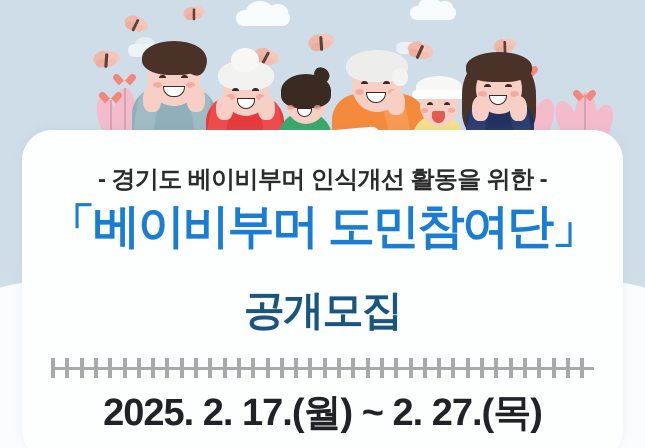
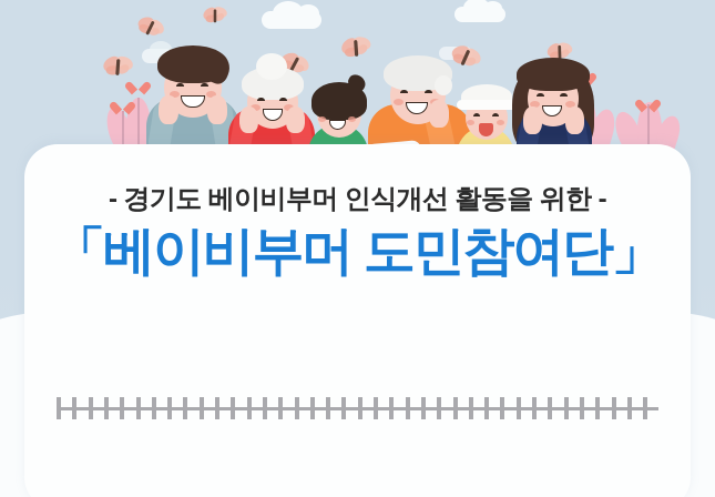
  - 경기도 베이비부머 인식개선 활동을 위한 -
  「베이비부머 도민참여단」
- 공개모집
- 2025. 2. 17.(월) ~ 2. 27.(목)
